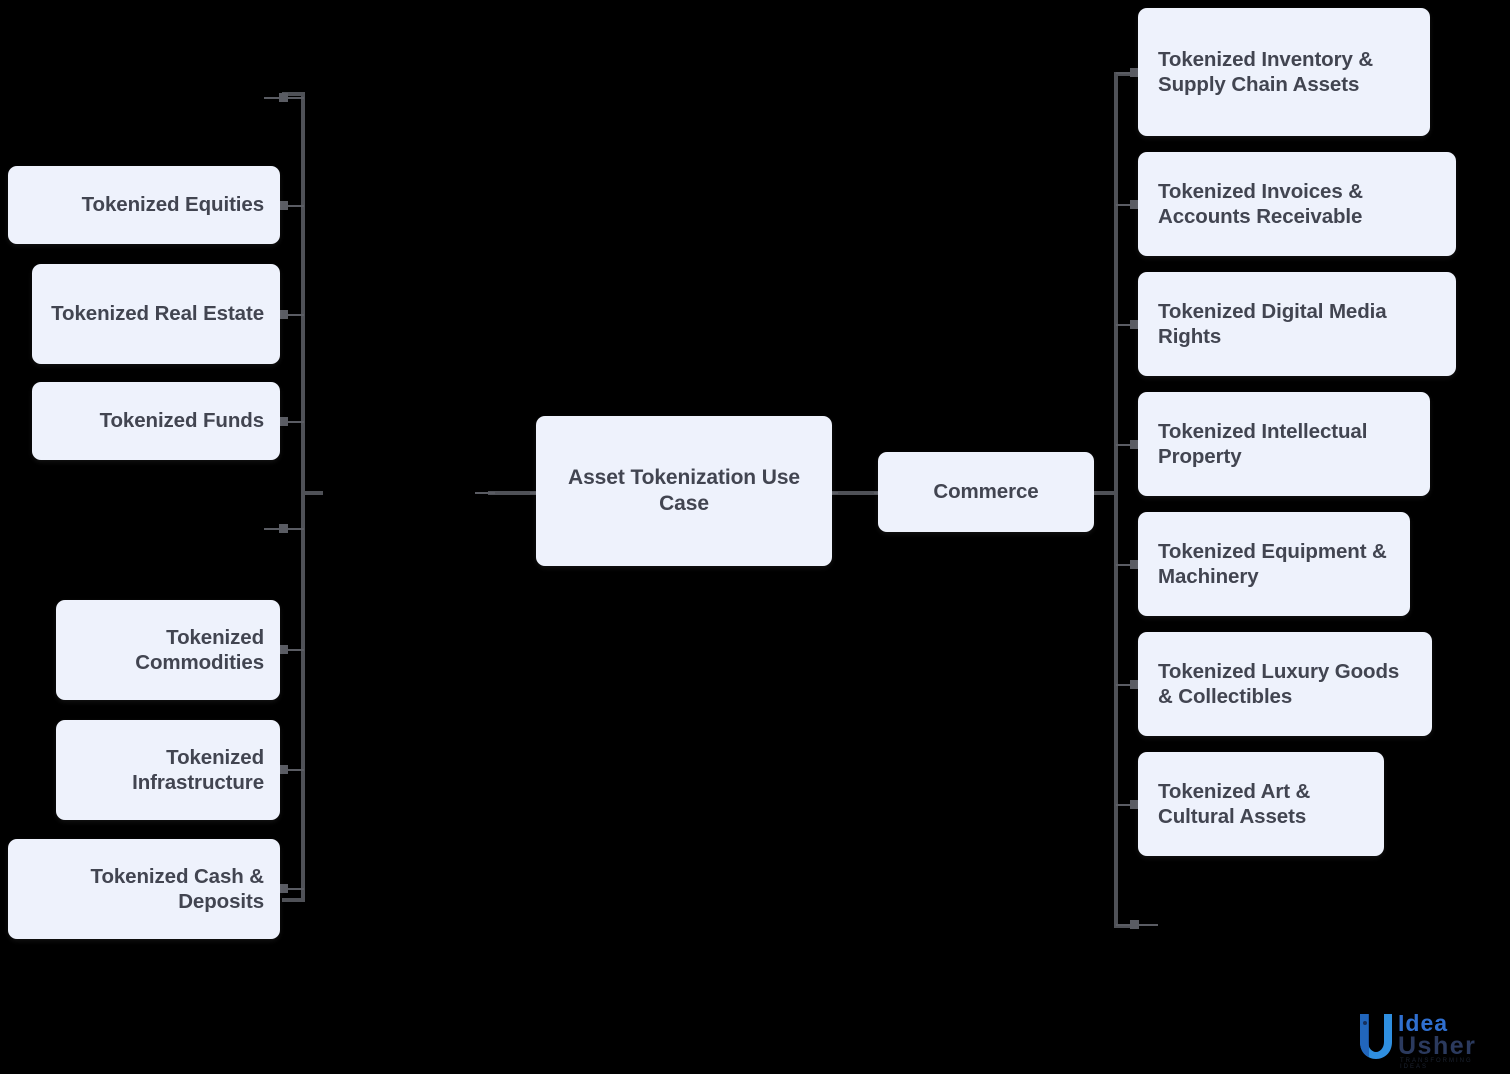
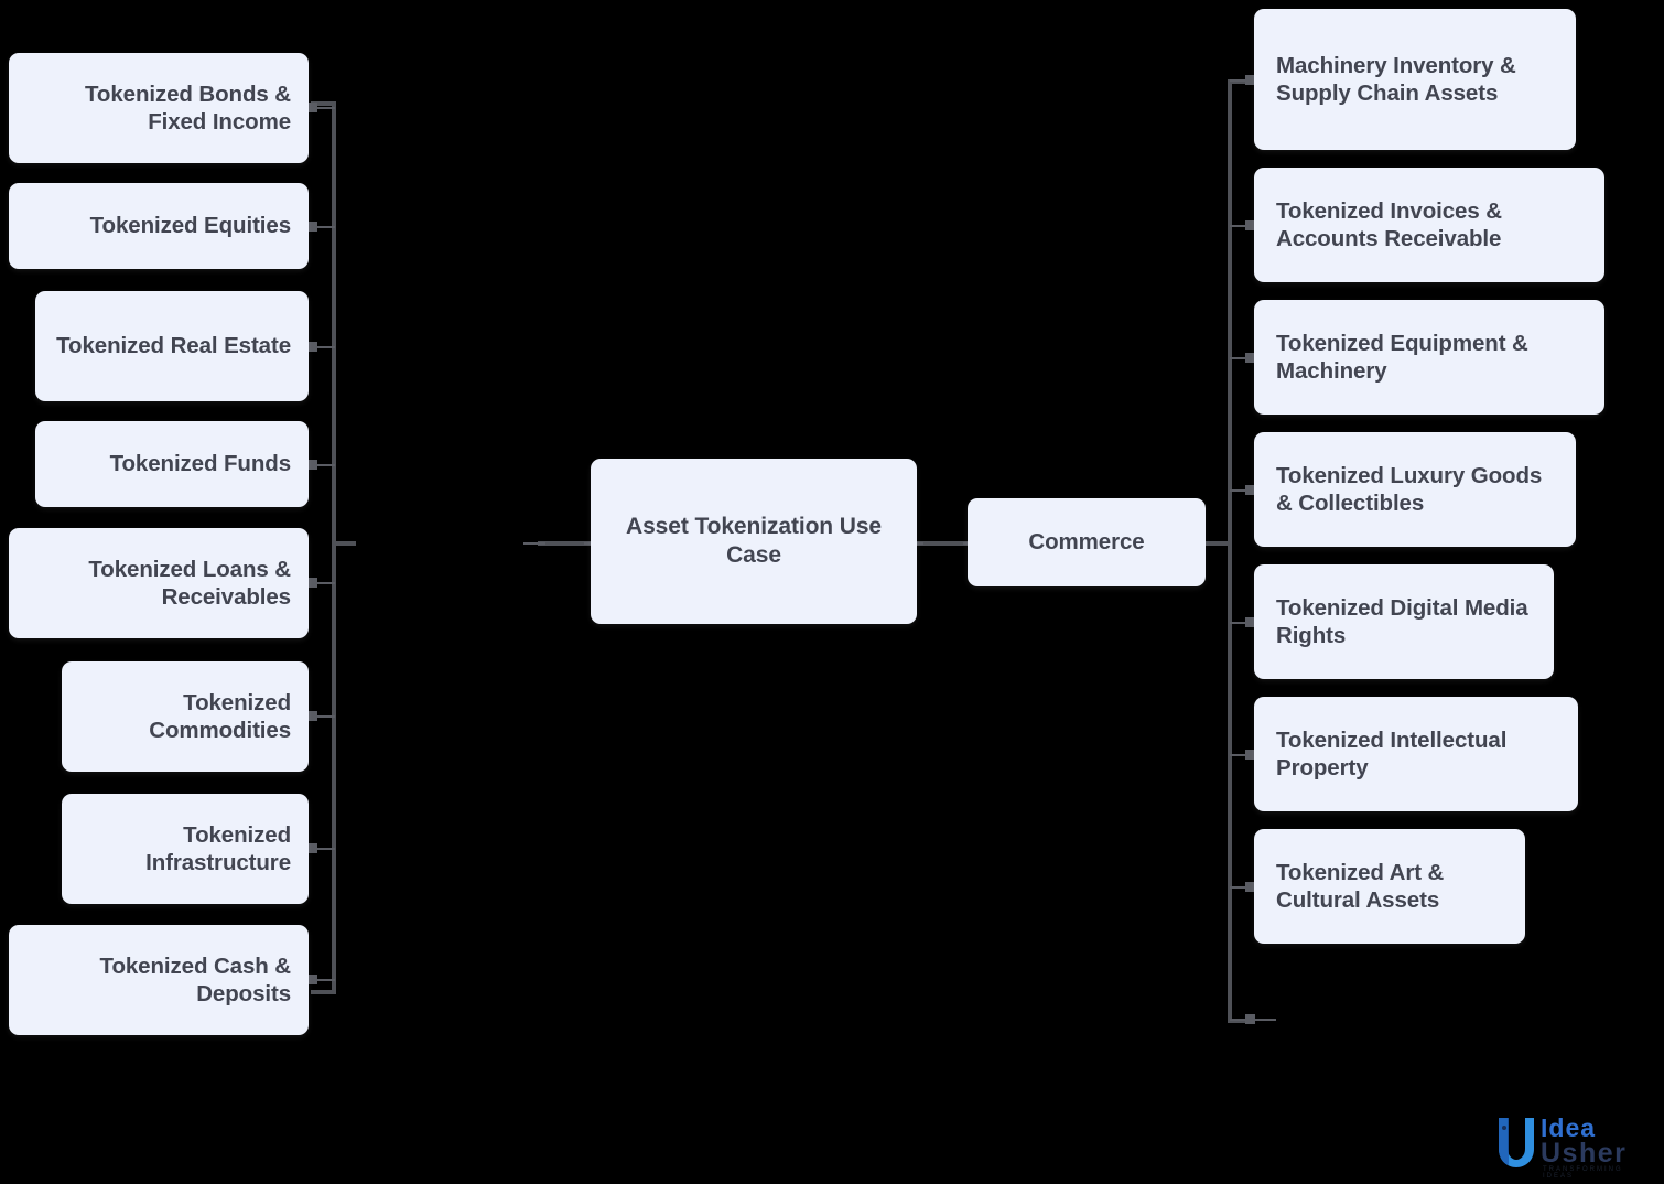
+ Tokenized Bonds & Fixed Income
  Tokenized Equities
  Tokenized Real Estate
  Tokenized Funds
+ Tokenized Loans & Receivables
  Tokenized Commodities
  Tokenized Infrastructure
  Tokenized Cash & Deposits
  Asset Tokenization Use Case
  Commerce
- Tokenized Inventory & Supply Chain Assets
+ Machinery Inventory & Supply Chain Assets
  Tokenized Invoices & Accounts Receivable
- Tokenized Digital Media Rights
+ Tokenized Equipment & Machinery
- Tokenized Intellectual Property
+ Tokenized Luxury Goods & Collectibles
- Tokenized Equipment & Machinery
+ Tokenized Digital Media Rights
- Tokenized Luxury Goods & Collectibles
+ Tokenized Intellectual Property
  Tokenized Art & Cultural Assets
  Idea
  Usher
